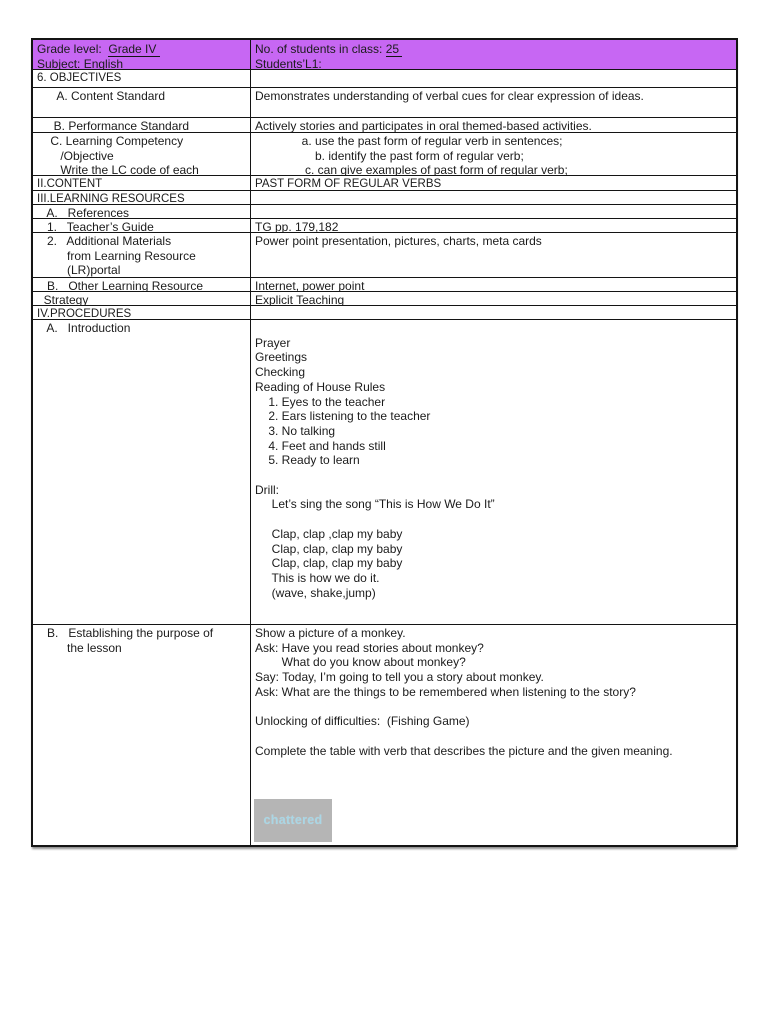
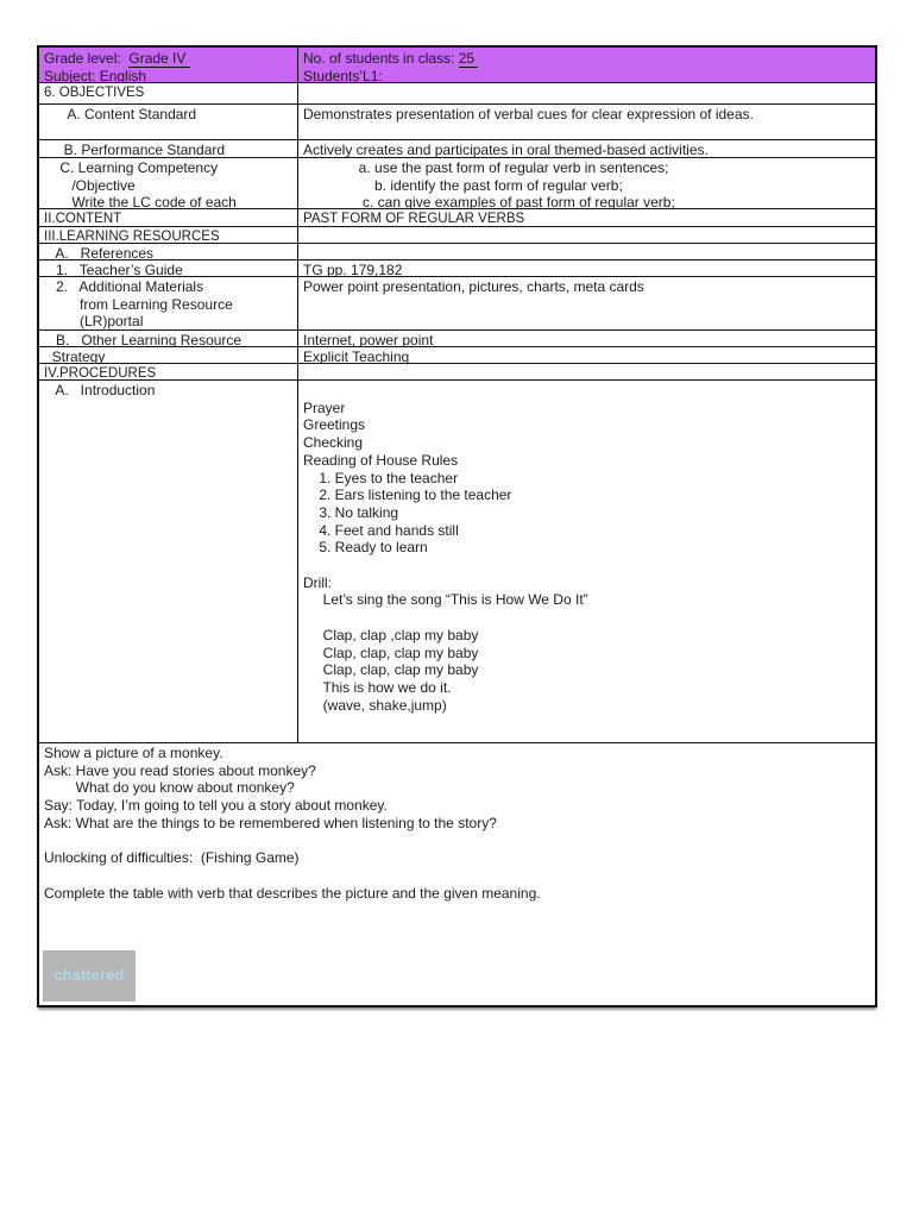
  Grade level: Grade IV
  Subject: English
  No. of students in class: 25
  Students’L1:
  6. OBJECTIVES
  A. Content Standard
- Demonstrates understanding of verbal cues for clear expression of ideas.
+ Demonstrates presentation of verbal cues for clear expression of ideas.
  B. Performance Standard
- Actively stories and participates in oral themed-based activities.
+ Actively creates and participates in oral themed-based activities.
  C. Learning Competency
  /Objective
  Write the LC code of each
  a. use the past form of regular verb in sentences;
  b. identify the past form of regular verb;
  c. can give examples of past form of regular verb;
  II.CONTENT
  PAST FORM OF REGULAR VERBS
  III.LEARNING RESOURCES
  A. References
  1. Teacher’s Guide
  TG pp. 179,182
  2. Additional Materials
  from Learning Resource
  (LR)portal
  Power point presentation, pictures, charts, meta cards
  B. Other Learning Resource
  Internet, power point
  Strategy
  Explicit Teaching
  IV.PROCEDURES
  A. Introduction
  Prayer
  Greetings
  Checking
  Reading of House Rules
  1. Eyes to the teacher
  2. Ears listening to the teacher
  3. No talking
  4. Feet and hands still
  5. Ready to learn
  Drill:
  Let’s sing the song “This is How We Do It”
  Clap, clap ,clap my baby
  Clap, clap, clap my baby
  Clap, clap, clap my baby
  This is how we do it.
  (wave, shake,jump)
- B. Establishing the purpose of
- the lesson
  Show a picture of a monkey.
  Ask: Have you read stories about monkey?
  What do you know about monkey?
  Say: Today, I’m going to tell you a story about monkey.
  Ask: What are the things to be remembered when listening to the story?
  Unlocking of difficulties: (Fishing Game)
  Complete the table with verb that describes the picture and the given meaning.
  chattered
